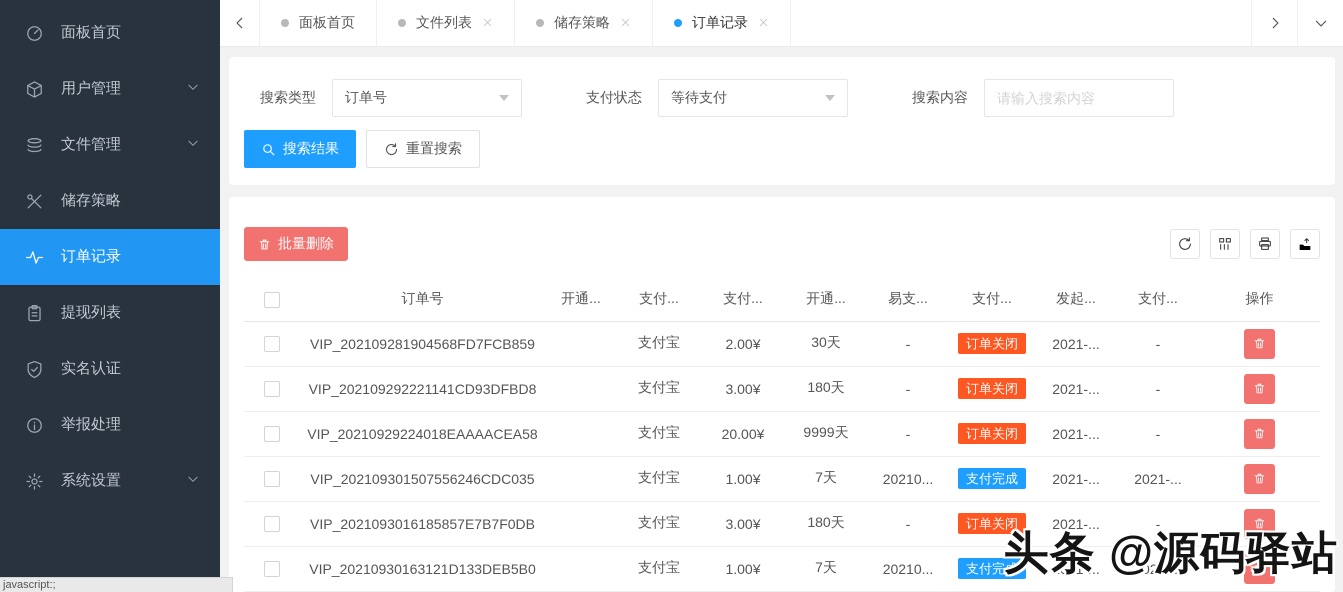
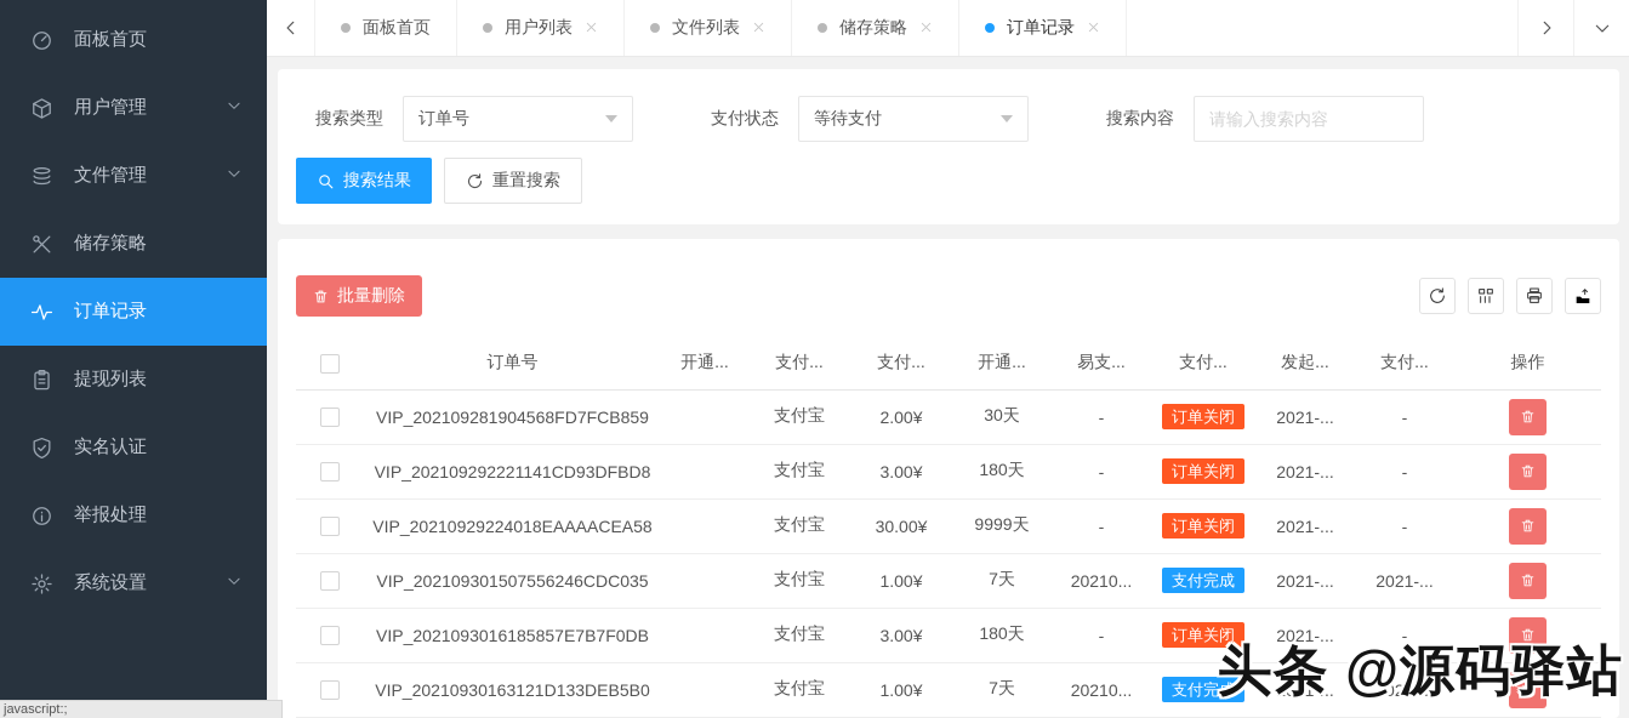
  面板首页
  用户管理
  文件管理
  储存策略
  订单记录
  提现列表
  实名认证
  举报处理
  系统设置
  面板首页
+ 用户列表
  文件列表
  储存策略
  订单记录
  搜索类型
  订单号
  支付状态
  等待支付
  搜索内容
  请输入搜索内容
  搜索结果
  重置搜索
  批量删除
  	订单号	开通...	支付...	支付...	开通...	易支...	支付...	发起...	支付...	操作
  	VIP_202109281904568FD7FCB859		支付宝	2.00¥	30天	-	订单关闭	2021-...	-
  	VIP_202109292221141CD93DFBD8		支付宝	3.00¥	180天	-	订单关闭	2021-...	-
- 	VIP_20210929224018EAAAACEA58		支付宝	20.00¥	9999天	-	订单关闭	2021-...	-
+ 	VIP_20210929224018EAAAACEA58		支付宝	30.00¥	9999天	-	订单关闭	2021-...	-
  	VIP_202109301507556246CDC035		支付宝	1.00¥	7天	20210...	支付完成	2021-...	2021-...
  	VIP_2021093016185857E7B7F0DB		支付宝	3.00¥	180天	-	订单关闭	2021-...	-
  	VIP_20210930163121D133DEB5B0		支付宝	1.00¥	7天	20210...	支付完成	2021-...	2021-...
  头条 @源码驿站
  javascript:;
